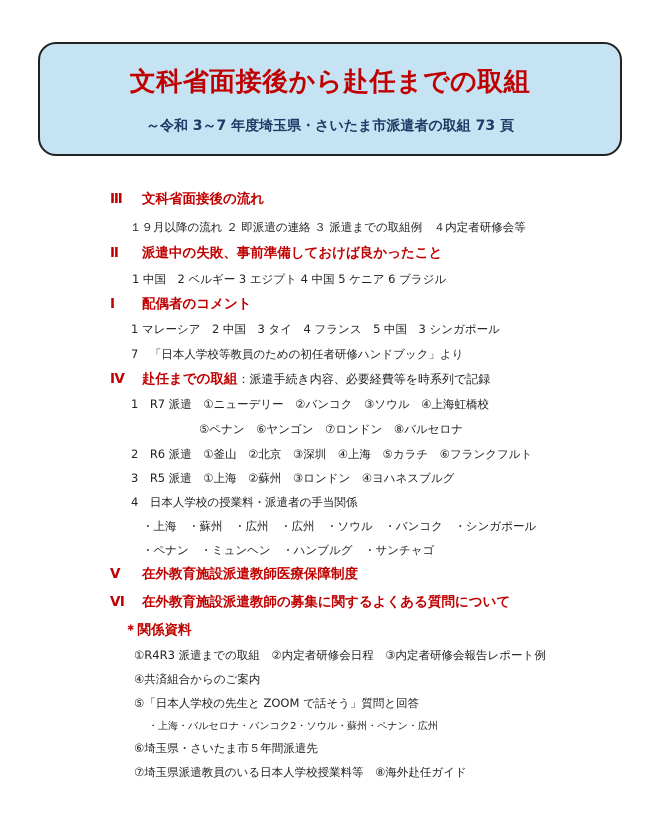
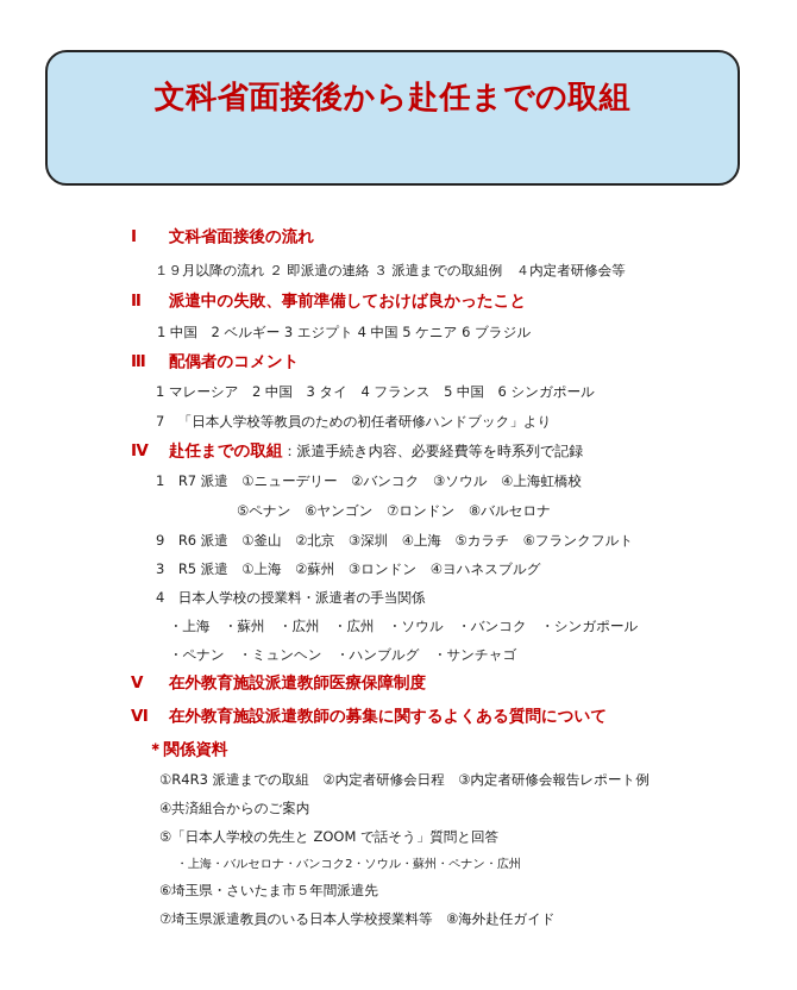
  文科省面接後から赴任までの取組
- ～令和 3～7 年度埼玉県・さいたま市派遣者の取組 73 頁
- Ⅲ 文科省面接後の流れ
+ Ⅰ 文科省面接後の流れ
  １９月以降の流れ ２ 即派遣の連絡 ３ 派遣までの取組例 ４内定者研修会等
  Ⅱ 派遣中の失敗、事前準備しておけば良かったこと
  1 中国 2 ベルギー 3 エジプト 4 中国 5 ケニア 6 ブラジル
- Ⅰ 配偶者のコメント
+ Ⅲ 配偶者のコメント
- 1 マレーシア 2 中国 3 タイ 4 フランス 5 中国 3 シンガポール
+ 1 マレーシア 2 中国 3 タイ 4 フランス 5 中国 6 シンガポール
  7 「日本人学校等教員のための初任者研修ハンドブック」より
  Ⅳ 赴任までの取組：派遣手続き内容、必要経費等を時系列で記録
  1 R7 派遣 ①ニューデリー ②バンコク ③ソウル ④上海虹橋校
  ⑤ペナン ⑥ヤンゴン ⑦ロンドン ⑧バルセロナ
- 2 R6 派遣 ①釜山 ②北京 ③深圳 ④上海 ⑤カラチ ⑥フランクフルト
+ 9 R6 派遣 ①釜山 ②北京 ③深圳 ④上海 ⑤カラチ ⑥フランクフルト
  3 R5 派遣 ①上海 ②蘇州 ③ロンドン ④ヨハネスブルグ
  4 日本人学校の授業料・派遣者の手当関係
  ・上海 ・蘇州 ・広州 ・広州 ・ソウル ・バンコク ・シンガポール
  ・ペナン ・ミュンヘン ・ハンブルグ ・サンチャゴ
  Ⅴ 在外教育施設派遣教師医療保障制度
  Ⅵ 在外教育施設派遣教師の募集に関するよくある質問について
  ＊関係資料
  ①R4R3 派遣までの取組 ②内定者研修会日程 ③内定者研修会報告レポート例
  ④共済組合からのご案内
  ⑤「日本人学校の先生と ZOOM で話そう」質問と回答
  ・上海・バルセロナ・バンコク2・ソウル・蘇州・ペナン・広州
  ⑥埼玉県・さいたま市５年間派遣先
  ⑦埼玉県派遣教員のいる日本人学校授業料等 ⑧海外赴任ガイド
